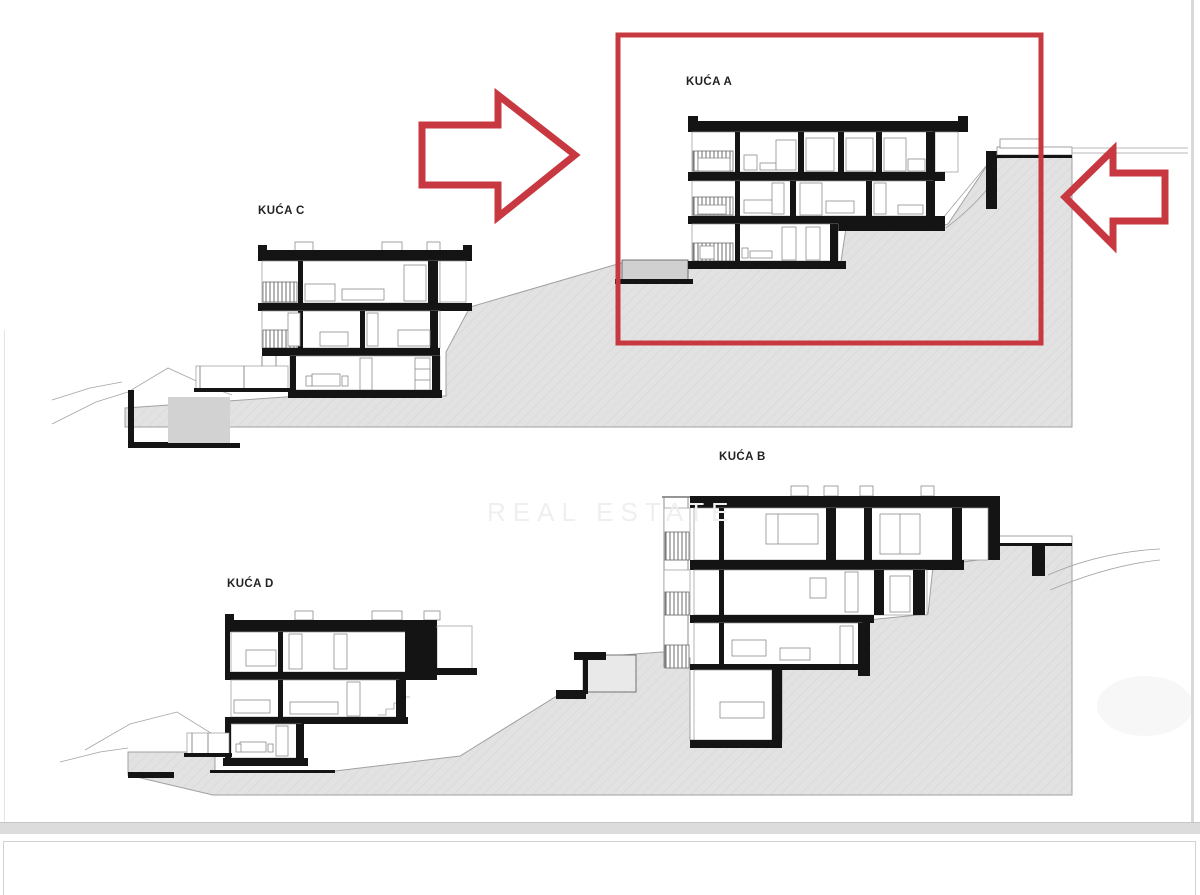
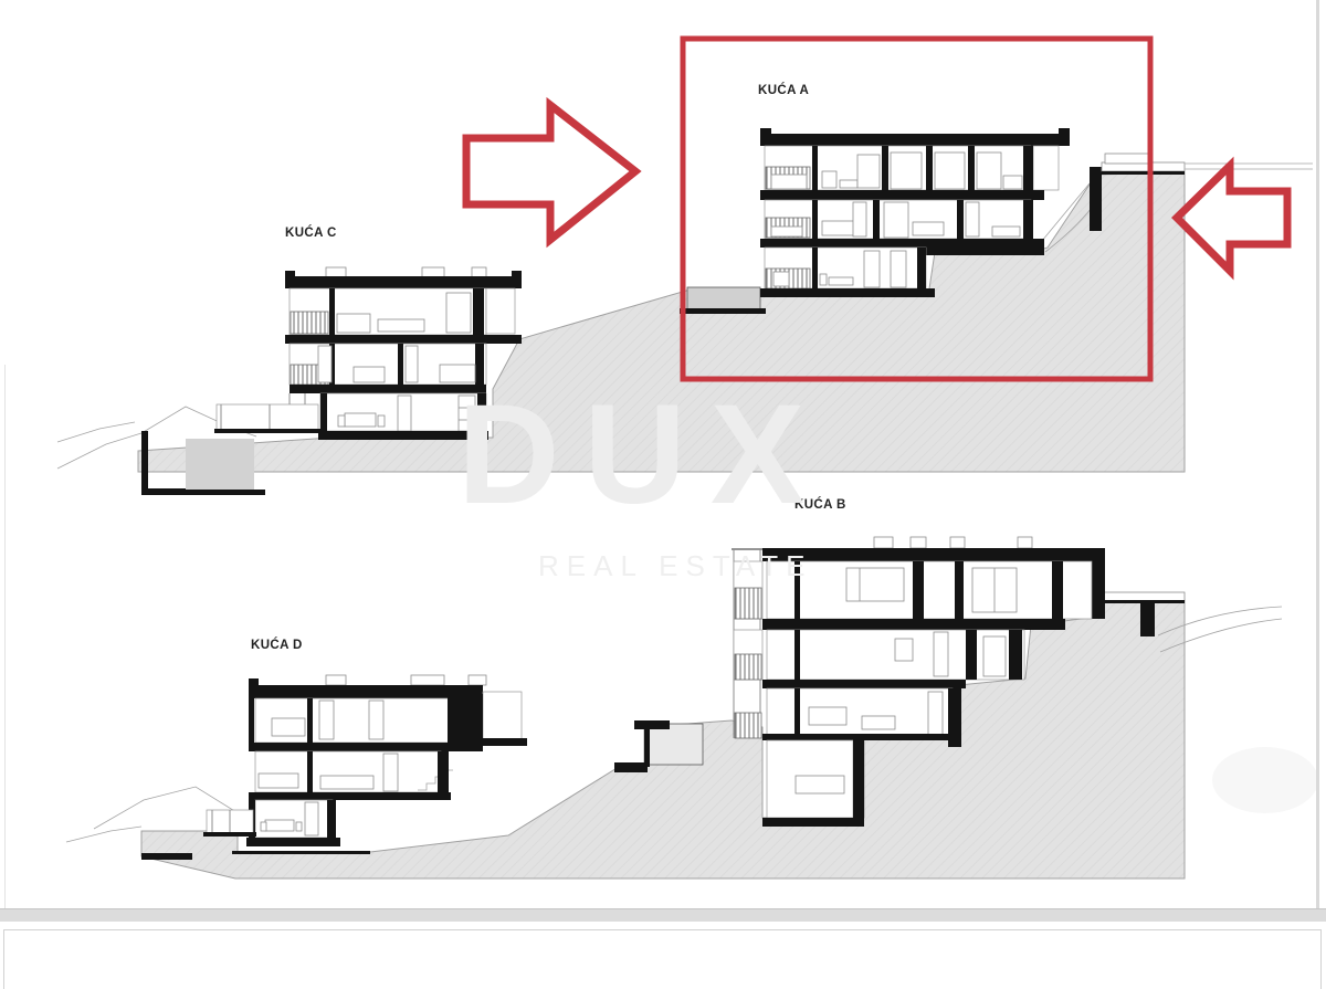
  KUĆA C
  KUĆA A
  KUĆA B
  KUĆA D
+ DUX
  REAL ESTATE
